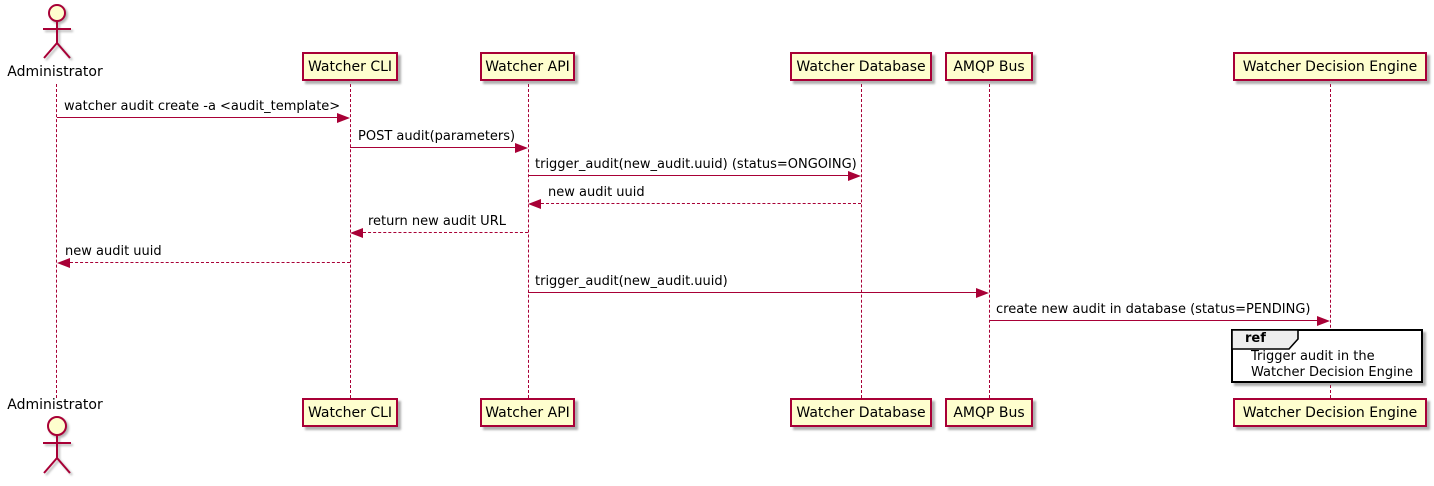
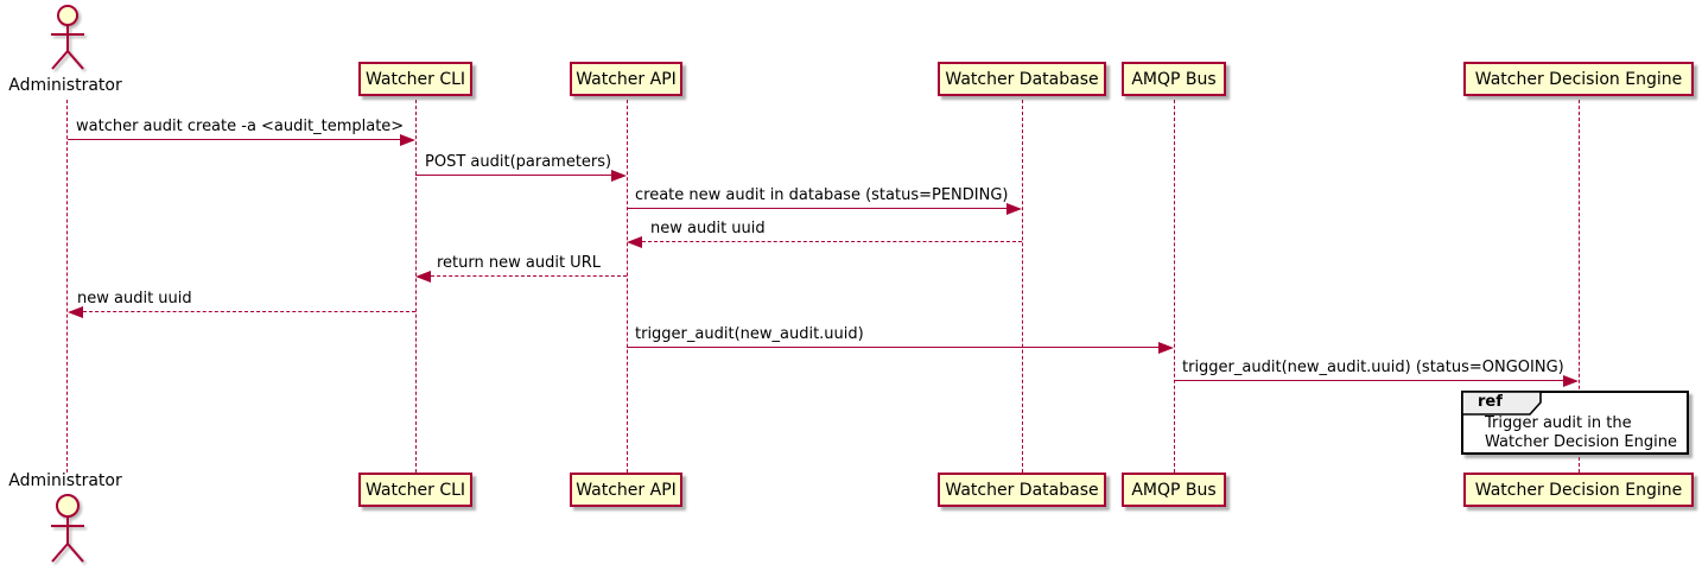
  Administrator
  Watcher CLI
  Watcher API
  Watcher Database
  AMQP Bus
  Watcher Decision Engine
  watcher audit create -a <audit_template>
  POST audit(parameters)
- trigger_audit(new_audit.uuid) (status=ONGOING)
+ create new audit in database (status=PENDING)
  new audit uuid
  return new audit URL
  new audit uuid
  trigger_audit(new_audit.uuid)
- create new audit in database (status=PENDING)
+ trigger_audit(new_audit.uuid) (status=ONGOING)
  ref
  Trigger audit in the
  Watcher Decision Engine
  Watcher CLI
  Watcher API
  Watcher Database
  AMQP Bus
  Watcher Decision Engine
  Administrator
